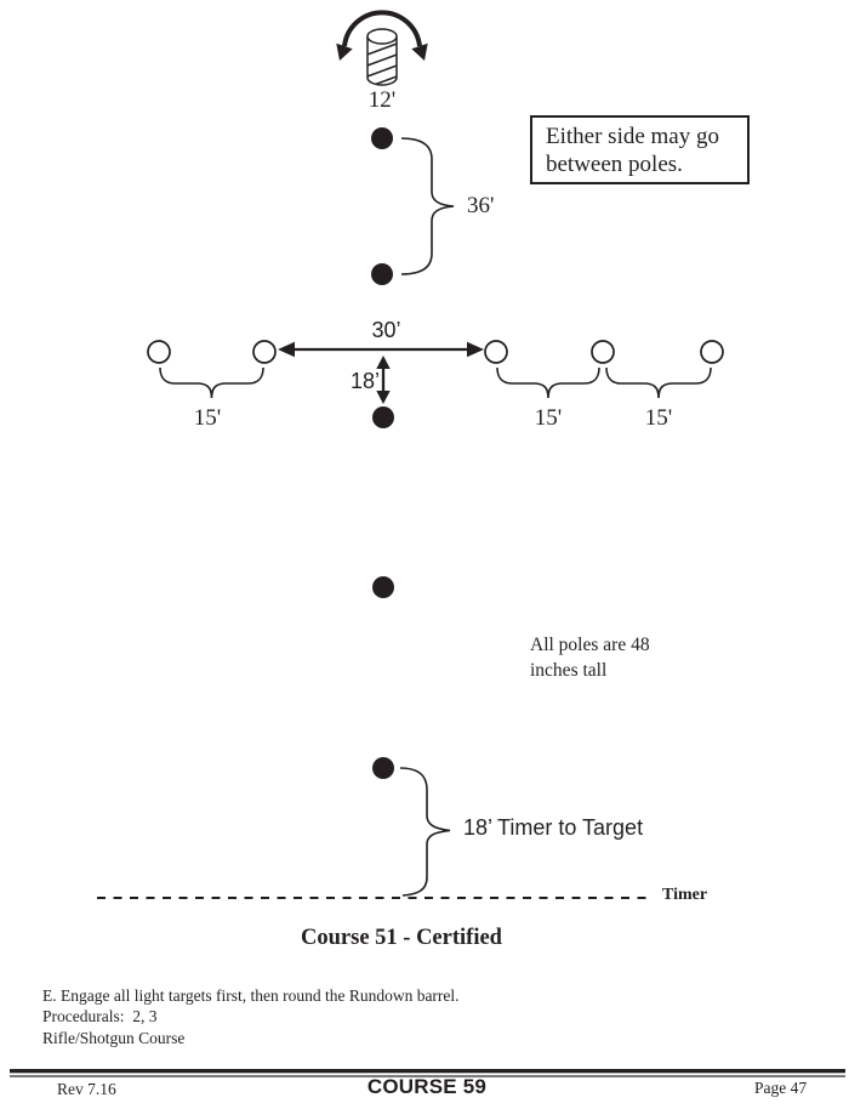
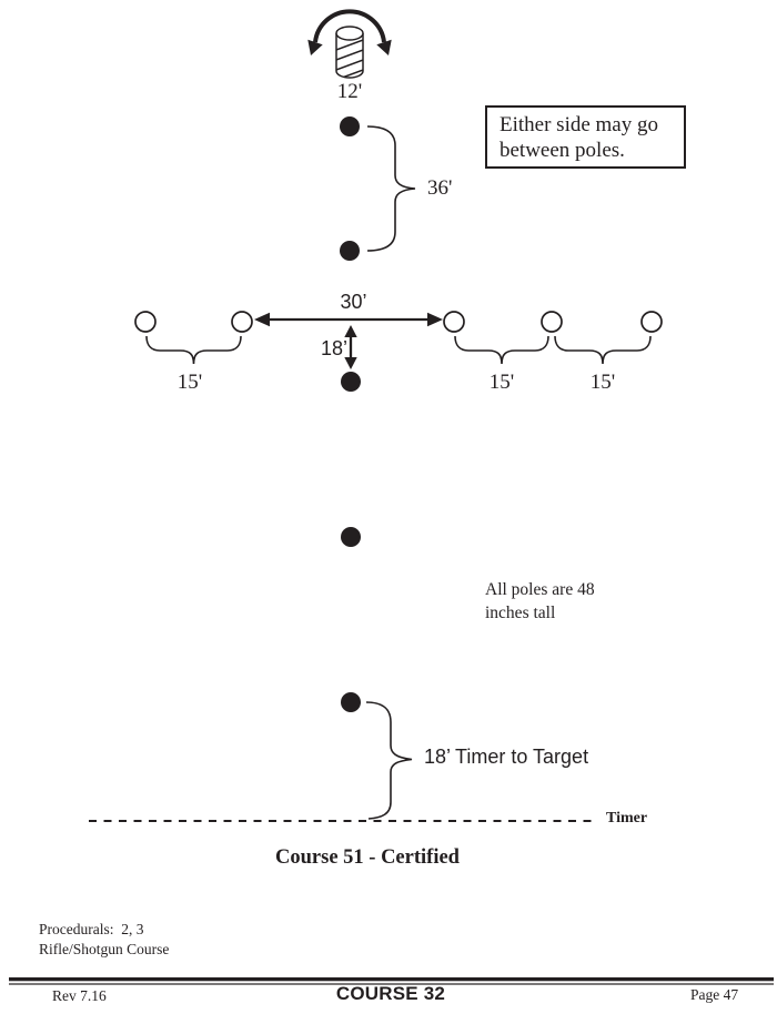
  12'
  Either side may go
  between poles.
  36'
  30’
  18’
  15'
  15'
  15'
  All poles are 48
  inches tall
  18’ Timer to Target
  Timer
  Course 51 - Certified
- E. Engage all light targets first, then round the Rundown barrel.
  Procedurals: 2, 3
  Rifle/Shotgun Course
  Rev 7.16
- COURSE 59
+ COURSE 32
  Page 47
